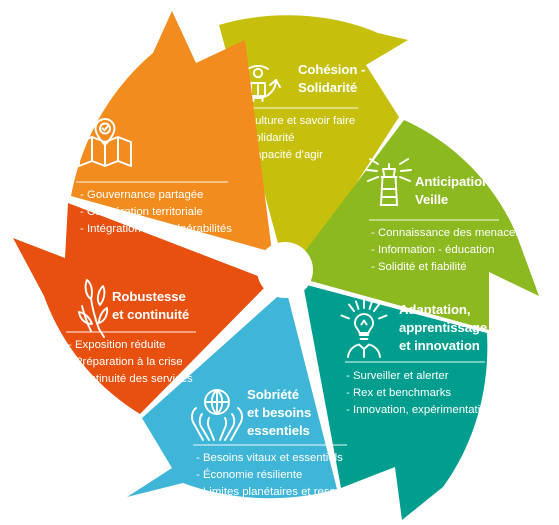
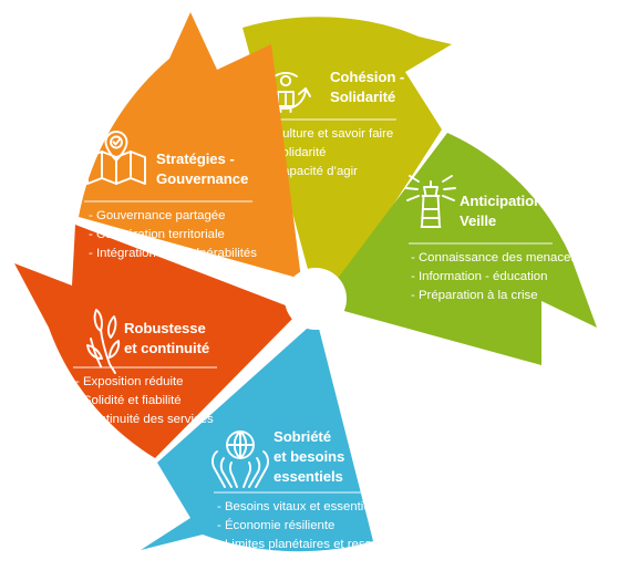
  Cohésion - Solidarité
  ulture et savoir faire olidarité pacité d’agir
  Anticipation - Veille
- - Connaissance des menaces - Information - éducation - Solidité et fiabilité
+ - Connaissance des menaces - Information - éducation - Préparation à la crise
- Adaptation, apprentissage et innovation
- - Surveiller et alerter - Rex et benchmarks - Innovation, expérimentation
  Sobriété et besoins essentiels
  - Besoins vitaux et essentiels - Économie résiliente - Limites planétaires et ressources
  Robustesse et continuité
- - Exposition réduite - Préparation à la crise - Continuité des services
+ - Exposition réduite - Solidité et fiabilité - Continuité des services
+ Stratégies - Gouvernance
  - Gouvernance partagée - Coopération territoriale - Intégration des vulnérabilités
